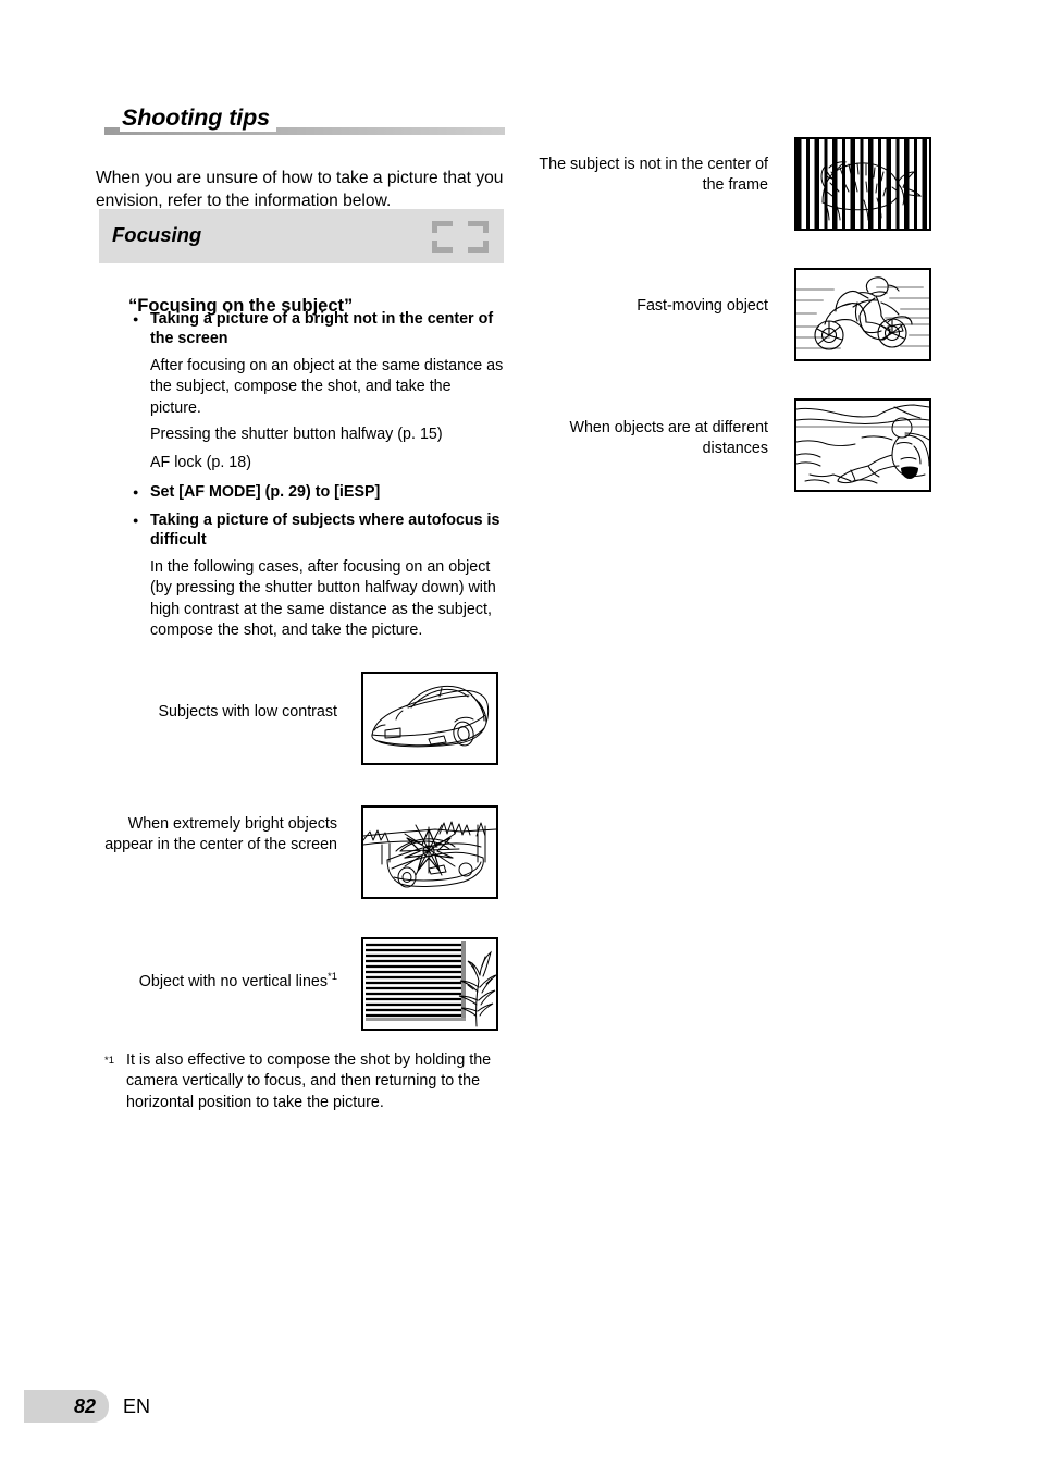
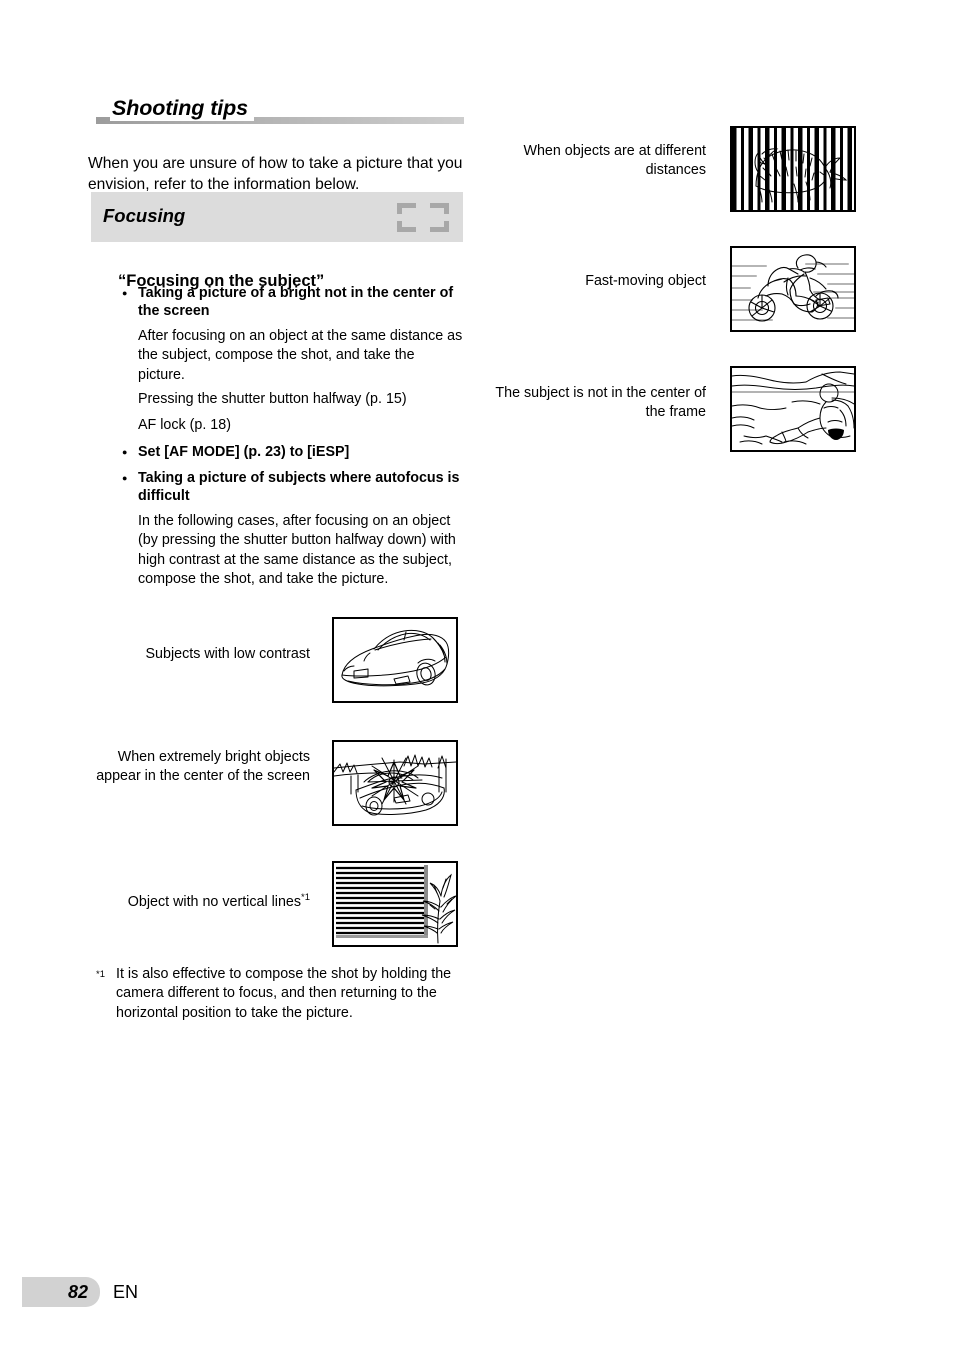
  Shooting tips
  When you are unsure of how to take a picture that you envision, refer to the information below.
  Focusing
  “Focusing on the subject”
  Taking a picture of a bright not in the center of the screen
  After focusing on an object at the same distance as the subject, compose the shot, and take the picture.
  Pressing the shutter button halfway (p. 15)
  AF lock (p. 18)
- Set [AF MODE] (p. 29) to [iESP]
+ Set [AF MODE] (p. 23) to [iESP]
  Taking a picture of subjects where autofocus is difficult
  In the following cases, after focusing on an object (by pressing the shutter button halfway down) with high contrast at the same distance as the subject, compose the shot, and take the picture.
  Subjects with low contrast
  When extremely bright objects appear in the center of the screen
  Object with no vertical lines*1
- The subject is not in the center of the frame
+ When objects are at different distances
  Fast-moving object
- When objects are at different distances
+ The subject is not in the center of the frame
  *1
- It is also effective to compose the shot by holding the camera vertically to focus, and then returning to the horizontal position to take the picture.
+ It is also effective to compose the shot by holding the camera different to focus, and then returning to the horizontal position to take the picture.
  82
  EN
